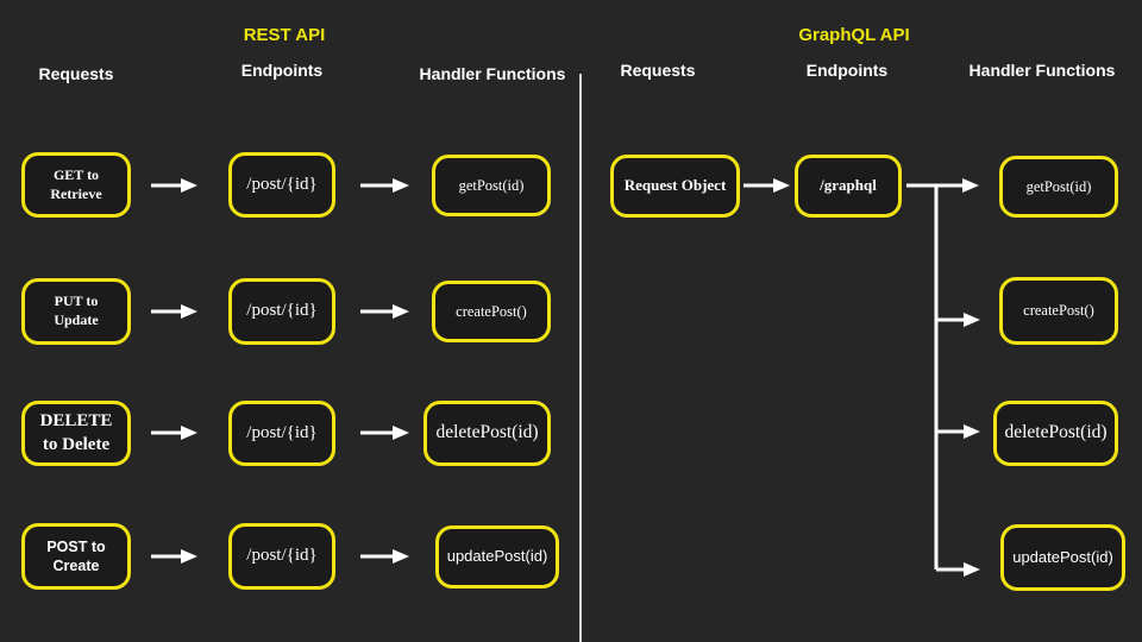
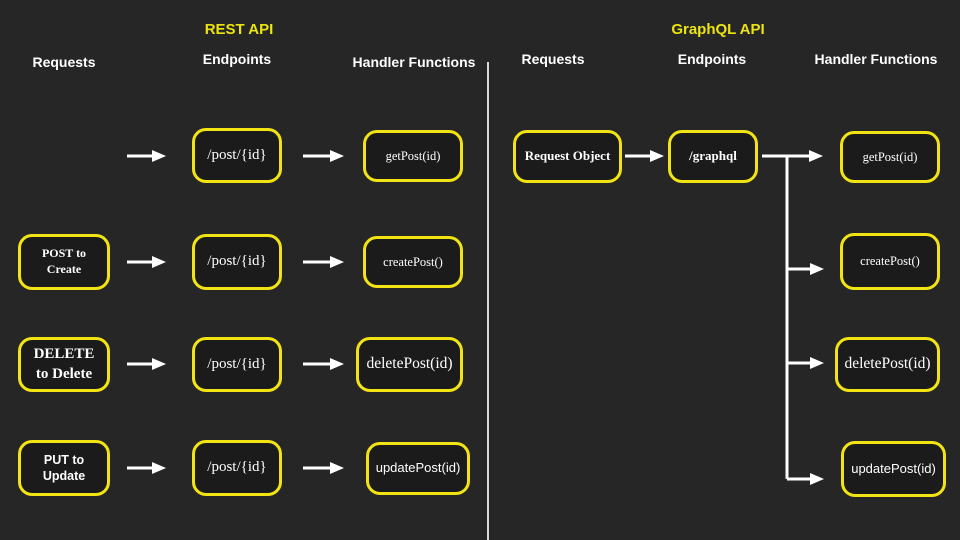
  REST API
  GraphQL API
  Requests
  Endpoints
  Handler Functions
  Requests
  Endpoints
  Handler Functions
- GET to Retrieve
  /post/{id}
  getPost(id)
- PUT to Update
+ POST to Create
  /post/{id}
  createPost()
  DELETE to Delete
  /post/{id}
  deletePost(id)
- POST to Create
+ PUT to Update
  /post/{id}
  updatePost(id)
  Request Object
  /graphql
  getPost(id)
  createPost()
  deletePost(id)
  updatePost(id)
